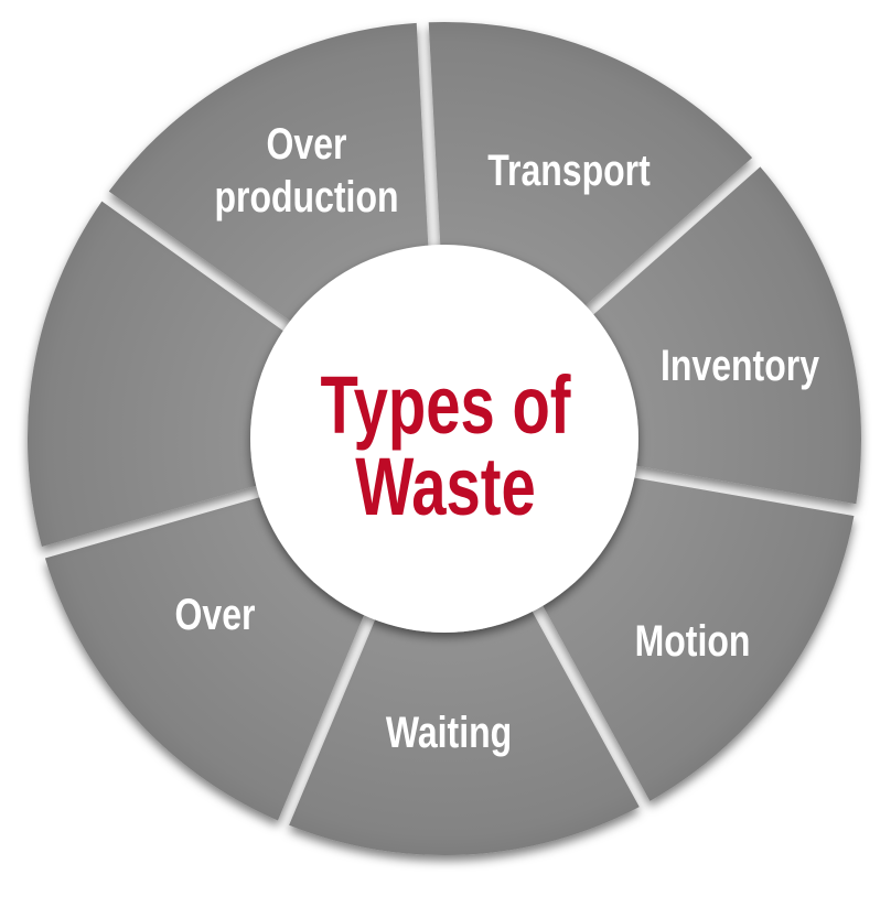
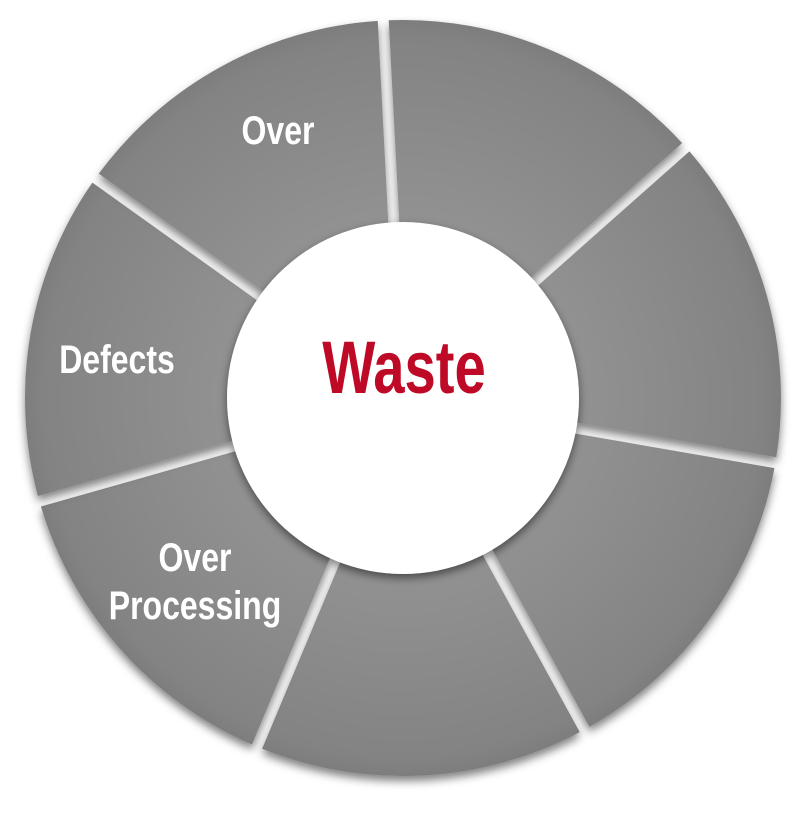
- Transport
- Inventory
- Motion
- Waiting
  Over
+ Processing
+ Defects
  Over
- production
- Types of
  Waste
